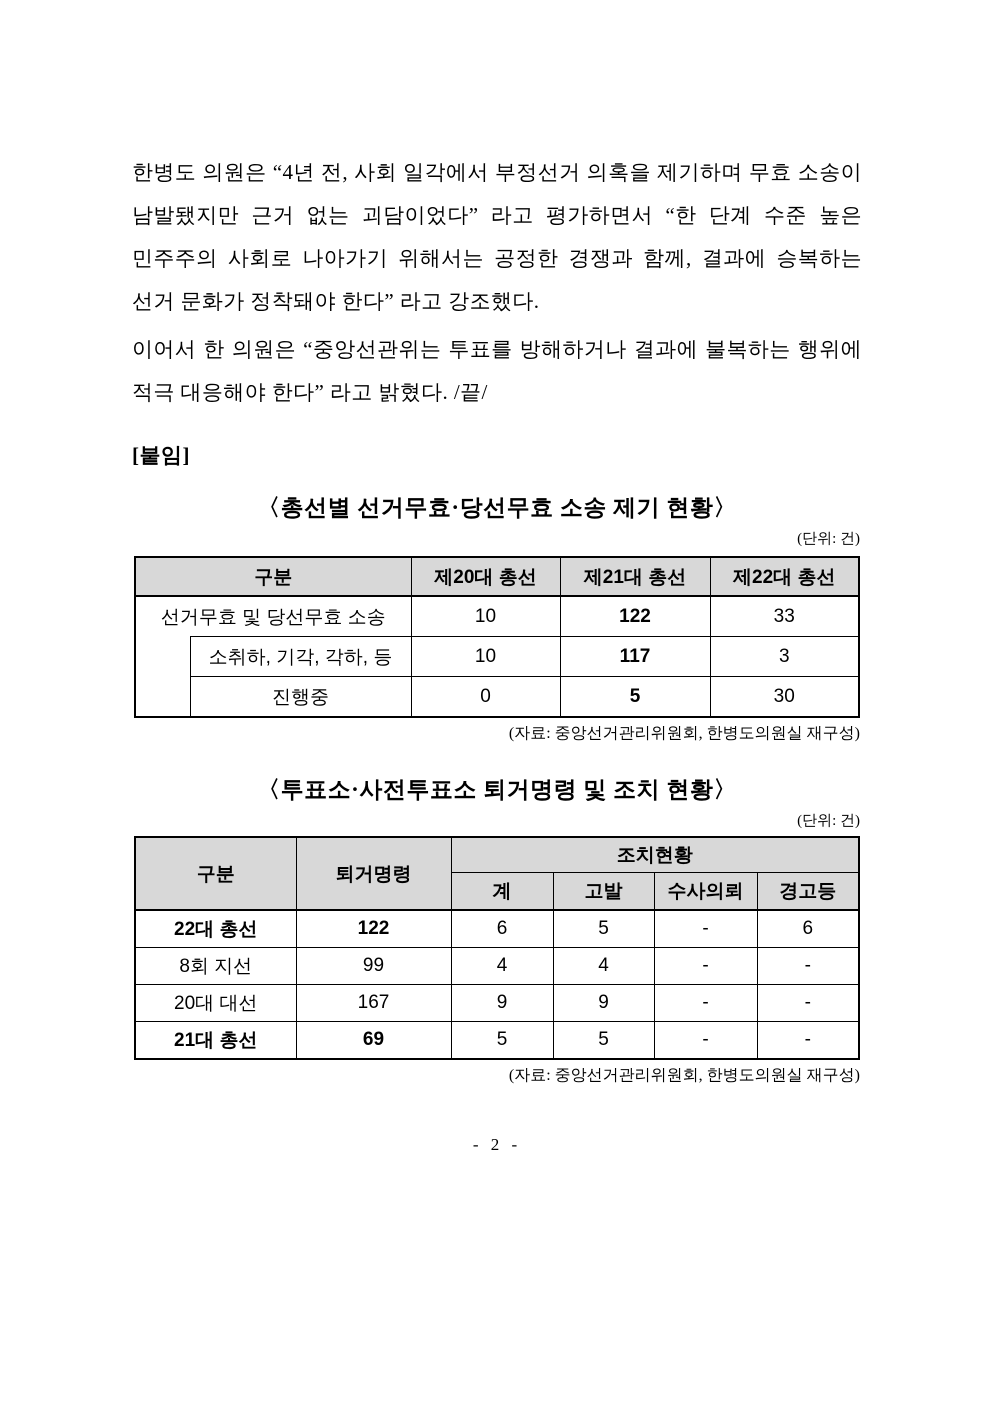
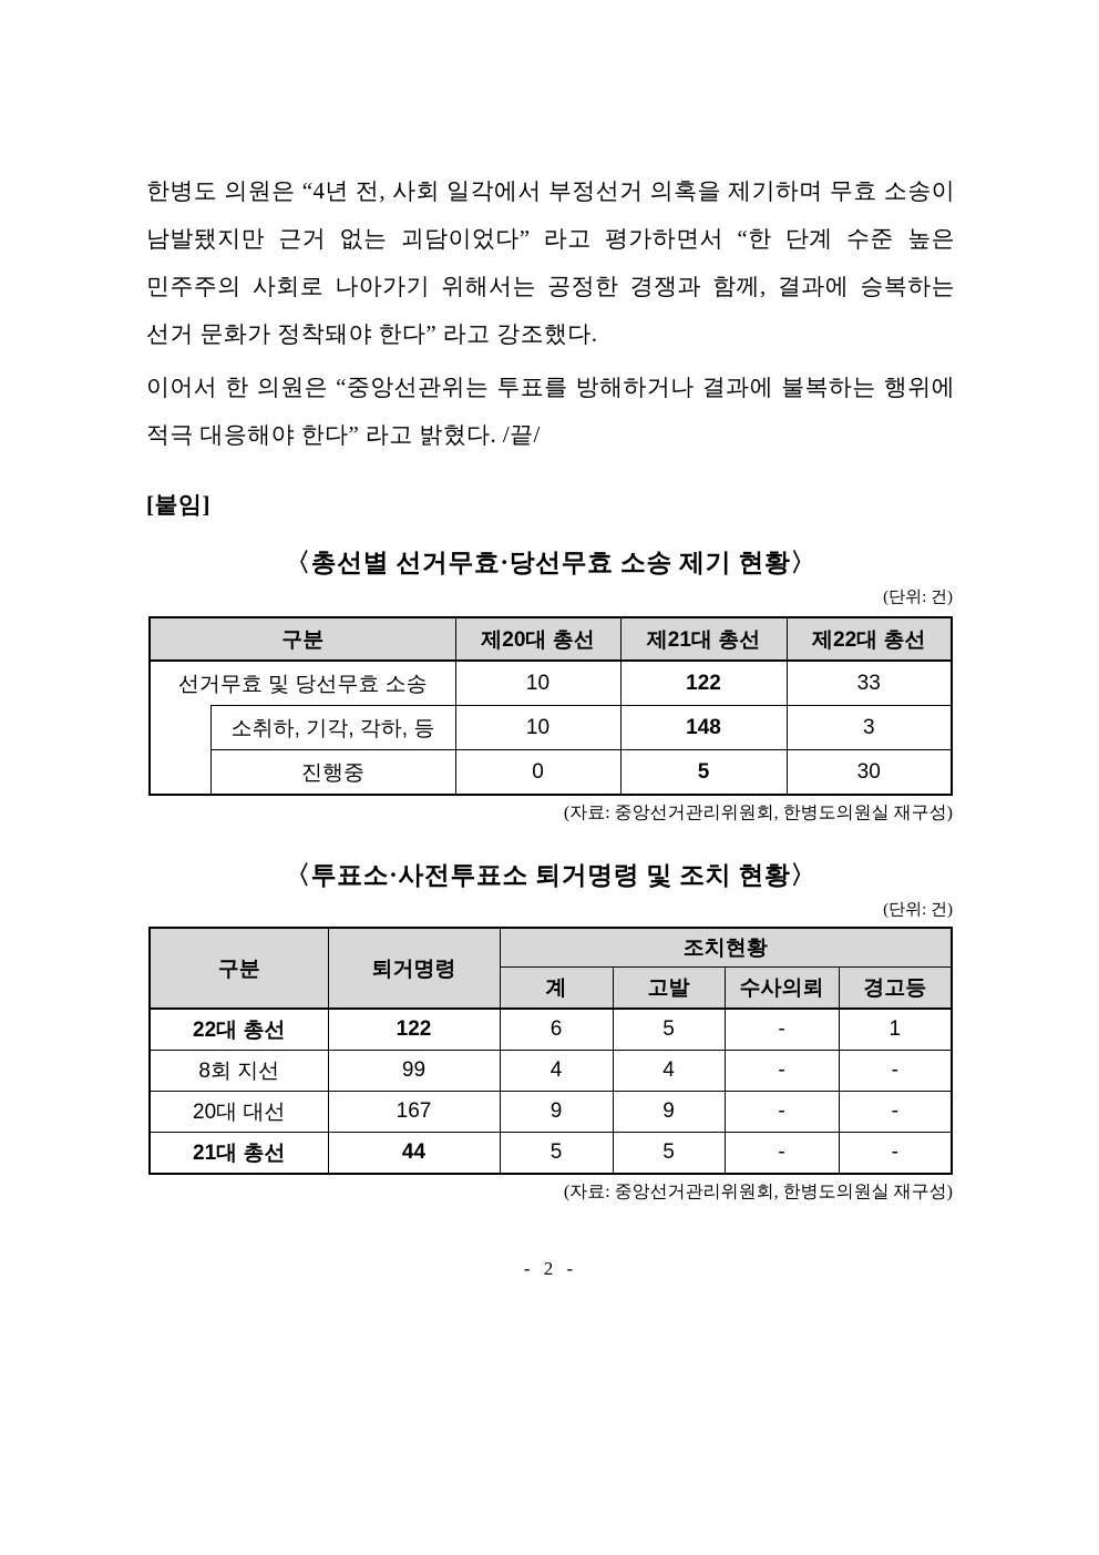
  한병도 의원은 “4년 전, 사회 일각에서 부정선거 의혹을 제기하며 무효 소송이 남발됐지만 근거 없는 괴담이었다” 라고 평가하면서 “한 단계 수준 높은 민주주의 사회로 나아가기 위해서는 공정한 경쟁과 함께, 결과에 승복하는 선거 문화가 정착돼야 한다” 라고 강조했다.
  이어서 한 의원은 “중앙선관위는 투표를 방해하거나 결과에 불복하는 행위에 적극 대응해야 한다” 라고 밝혔다. /끝/
  [붙임]
  〈총선별 선거무효·당선무효 소송 제기 현황〉
  (단위: 건)
  구분	제20대 총선	제21대 총선	제22대 총선
  선거무효 및 당선무효 소송	10	122	33
- 	소취하, 기각, 각하, 등	10	117	3
+ 	소취하, 기각, 각하, 등	10	148	3
  진행중	0	5	30
  (자료: 중앙선거관리위원회, 한병도의원실 재구성)
  〈투표소·사전투표소 퇴거명령 및 조치 현황〉
  (단위: 건)
  구분	퇴거명령	조치현황
  계	고발	수사의뢰	경고등
- 22대 총선	122	6	5	-	6
+ 22대 총선	122	6	5	-	1
  8회 지선	99	4	4	-	-
  20대 대선	167	9	9	-	-
- 21대 총선	69	5	5	-	-
+ 21대 총선	44	5	5	-	-
  (자료: 중앙선거관리위원회, 한병도의원실 재구성)
  - 2 -
